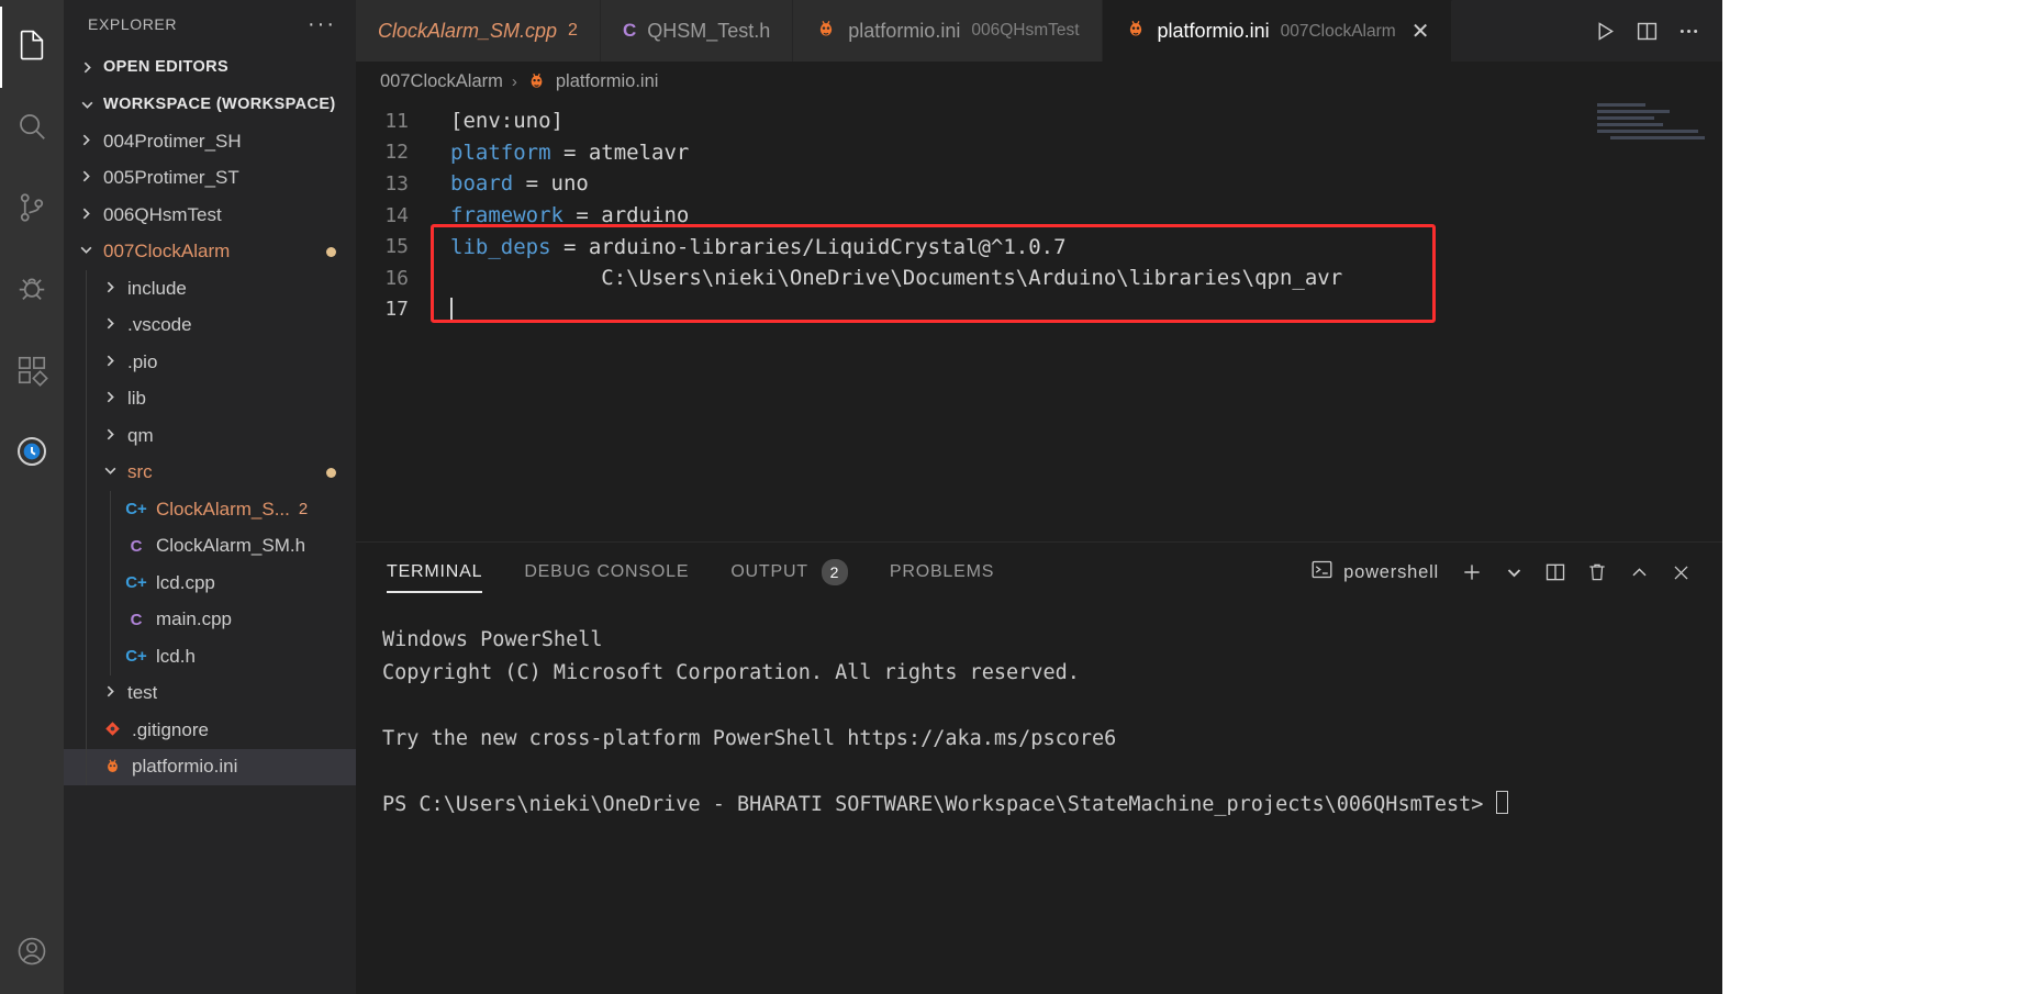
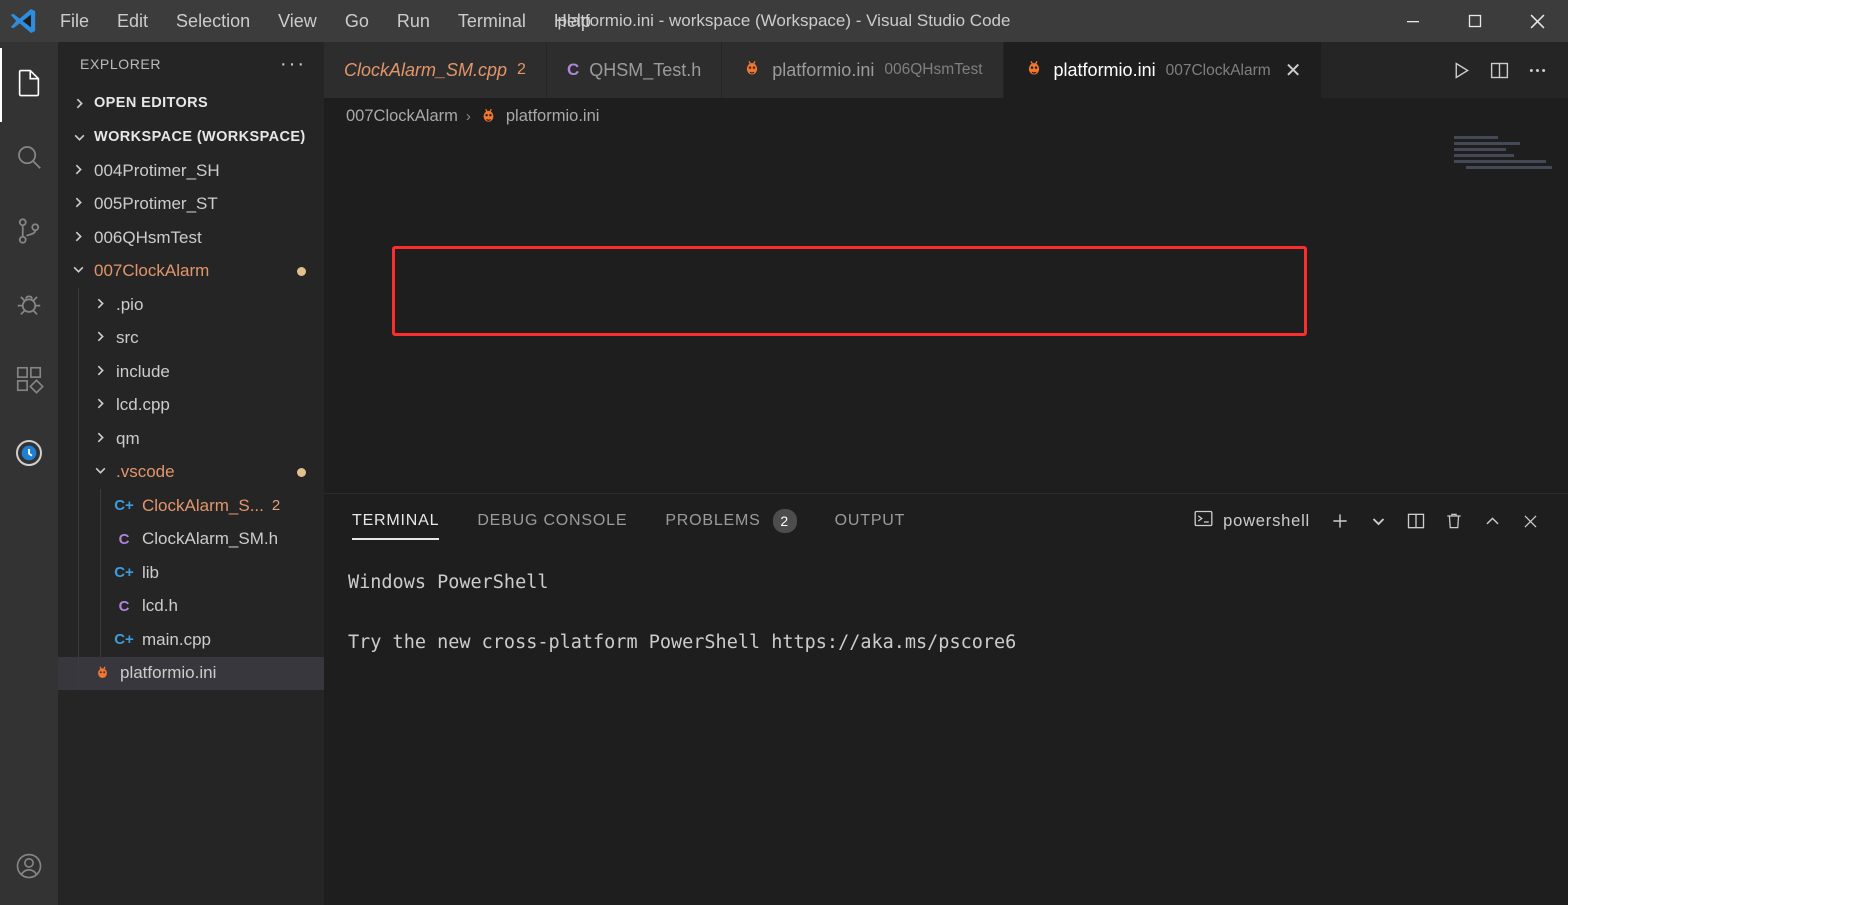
+ File
+ Edit
+ Selection
+ View
+ Go
+ Run
+ Terminal
+ Help
+ platformio.ini - workspace (Workspace) - Visual Studio Code
  EXPLORER
  ···
  OPEN EDITORS
  WORKSPACE (WORKSPACE)
  004Protimer_SH
  005Protimer_ST
  006QHsmTest
  007ClockAlarm
- include
+ .pio
- .vscode
+ src
- .pio
+ include
- lib
+ lcd.cpp
  qm
- src
+ .vscode
  C+
  ClockAlarm_S...
  2
  C
  ClockAlarm_SM.h
  C+
- lcd.cpp
+ lib
  C
- main.cpp
+ lcd.h
  C+
- lcd.h
+ main.cpp
- test
- .gitignore
  platformio.ini
  ClockAlarm_SM.cpp
  2
  C
  QHSM_Test.h
  platformio.ini
  006QHsmTest
  platformio.ini
  007ClockAlarm
  ✕
  007ClockAlarm
  ›
  platformio.ini
- 11
- [env:uno]
- 12
- platform = atmelavr
- 13
- board = uno
- 14
- framework = arduino
- 15
- lib_deps = arduino-libraries/LiquidCrystal@^1.0.7
- 16
- C:\Users\nieki\OneDrive\Documents\Arduino\libraries\qpn_avr
- 17
  TERMINAL
  DEBUG CONSOLE
- OUTPUT
+ PROBLEMS
  2
- PROBLEMS
+ OUTPUT
  powershell
  Windows PowerShell
- Copyright (C) Microsoft Corporation. All rights reserved.
  Try the new cross-platform PowerShell https://aka.ms/pscore6
- PS C:\Users\nieki\OneDrive - BHARATI SOFTWARE\Workspace\StateMachine_projects\006QHsmTest>
